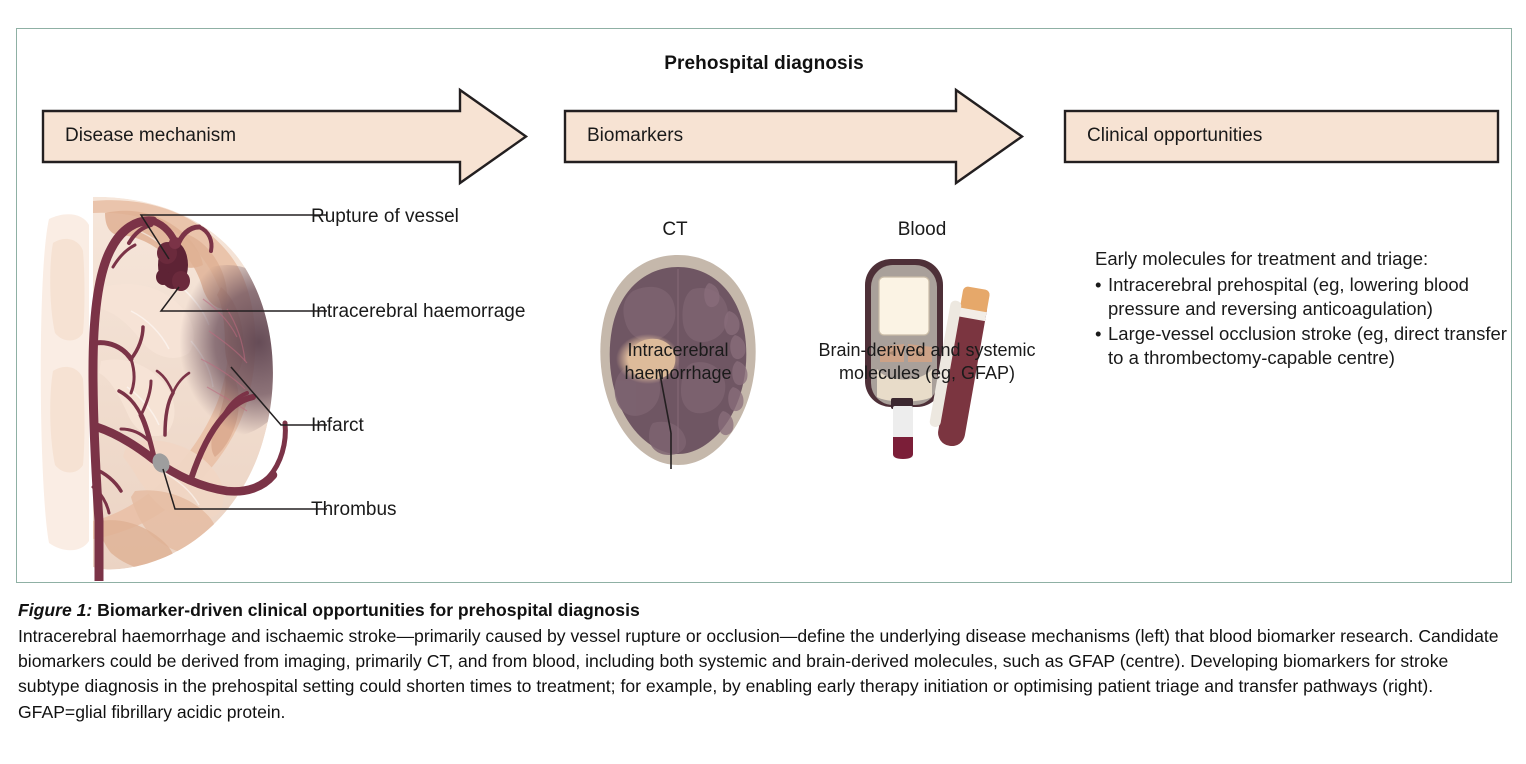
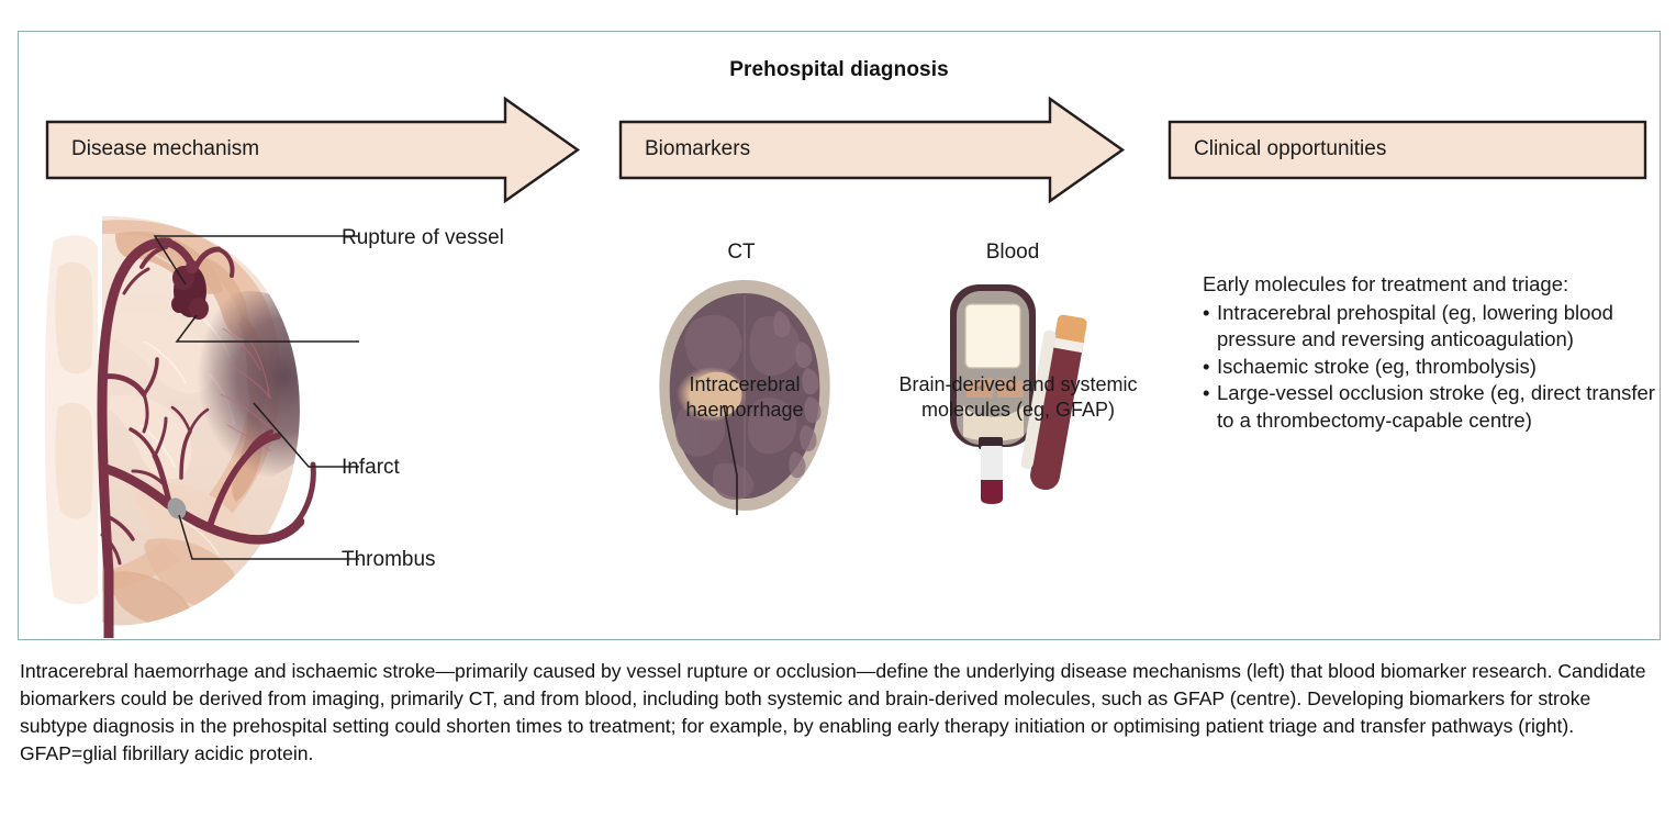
  Prehospital diagnosis
  Disease mechanism
  Biomarkers
  Clinical opportunities
  Rupture of vessel
- Intracerebral haemorrage
  Infarct
  Thrombus
  CT
  Intracerebral
  haemorrhage
  Blood
  Brain-derived and systemic
  molecules (eg, GFAP)
  Early molecules for treatment and triage:
  Intracerebral prehospital (eg, lowering blood pressure and reversing anticoagulation)
+ Ischaemic stroke (eg, thrombolysis)
  Large-vessel occlusion stroke (eg, direct transfer to a thrombectomy-capable centre)
- Figure 1: Biomarker-driven clinical opportunities for prehospital diagnosis
  Intracerebral haemorrhage and ischaemic stroke—primarily caused by vessel rupture or occlusion—define the underlying disease mechanisms (left) that blood biomarker research. Candidate biomarkers could be derived from imaging, primarily CT, and from blood, including both systemic and brain-derived molecules, such as GFAP (centre). Developing biomarkers for stroke subtype diagnosis in the prehospital setting could shorten times to treatment; for example, by enabling early therapy initiation or optimising patient triage and transfer pathways (right). GFAP=glial fibrillary acidic protein.
